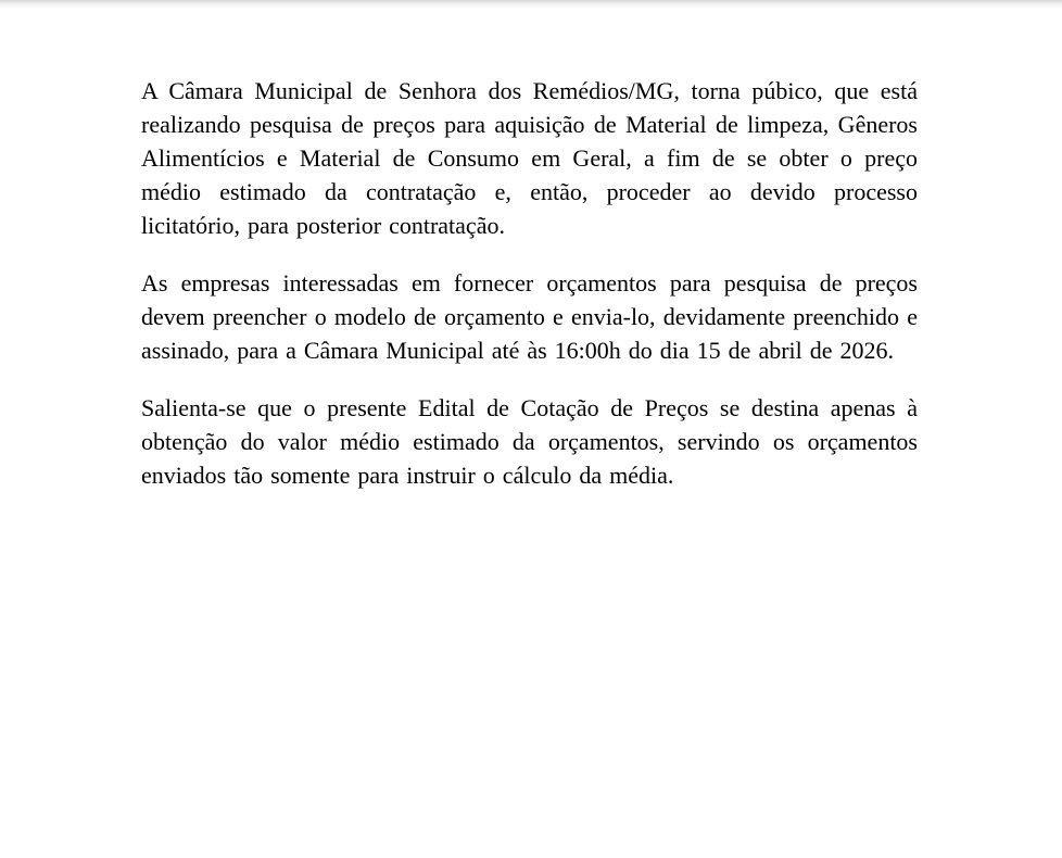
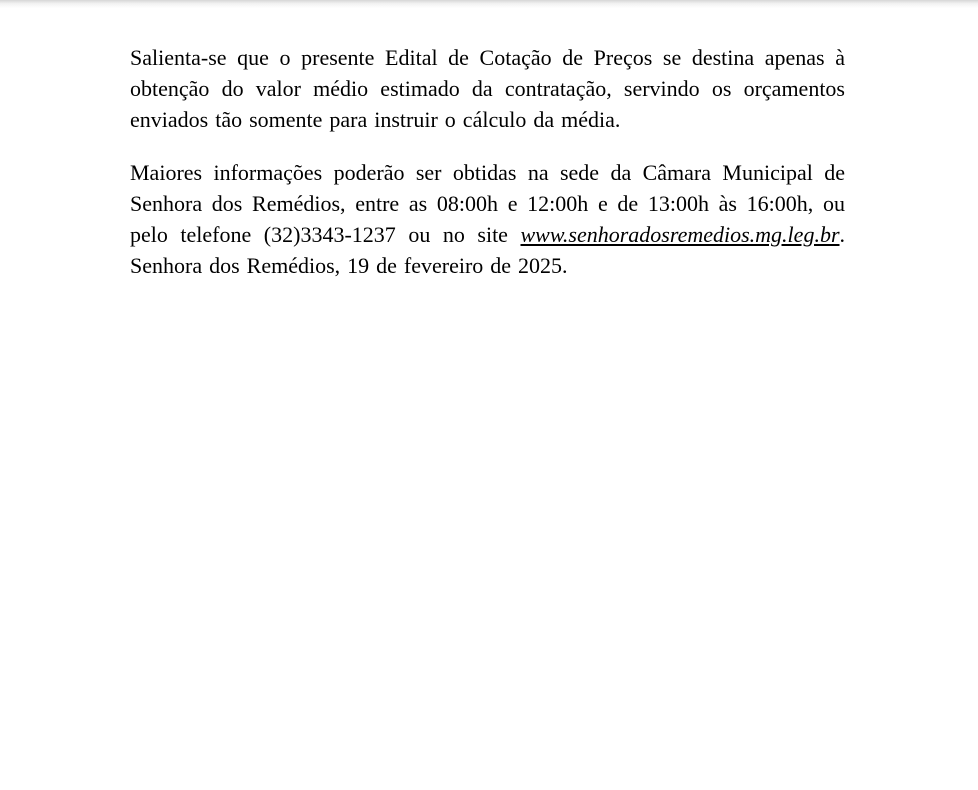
- A Câmara Municipal de Senhora dos Remédios/MG, torna púbico, que está realizando pesquisa de preços para aquisição de Material de limpeza, Gêneros Alimentícios e Material de Consumo em Geral, a fim de se obter o preço médio estimado da contratação e, então, proceder ao devido processo licitatório, para posterior contratação.
- As empresas interessadas em fornecer orçamentos para pesquisa de preços devem preencher o modelo de orçamento e envia-lo, devidamente preenchido e assinado, para a Câmara Municipal até às 16:00h do dia 15 de abril de 2026.
- Salienta-se que o presente Edital de Cotação de Preços se destina apenas à obtenção do valor médio estimado da orçamentos, servindo os orçamentos enviados tão somente para instruir o cálculo da média.
+ Salienta-se que o presente Edital de Cotação de Preços se destina apenas à obtenção do valor médio estimado da contratação, servindo os orçamentos enviados tão somente para instruir o cálculo da média.
+ Maiores informações poderão ser obtidas na sede da Câmara Municipal de Senhora dos Remédios, entre as 08:00h e 12:00h e de 13:00h às 16:00h, ou pelo telefone (32)3343-1237 ou no site www.senhoradosremedios.mg.leg.br. Senhora dos Remédios, 19 de fevereiro de 2025.
